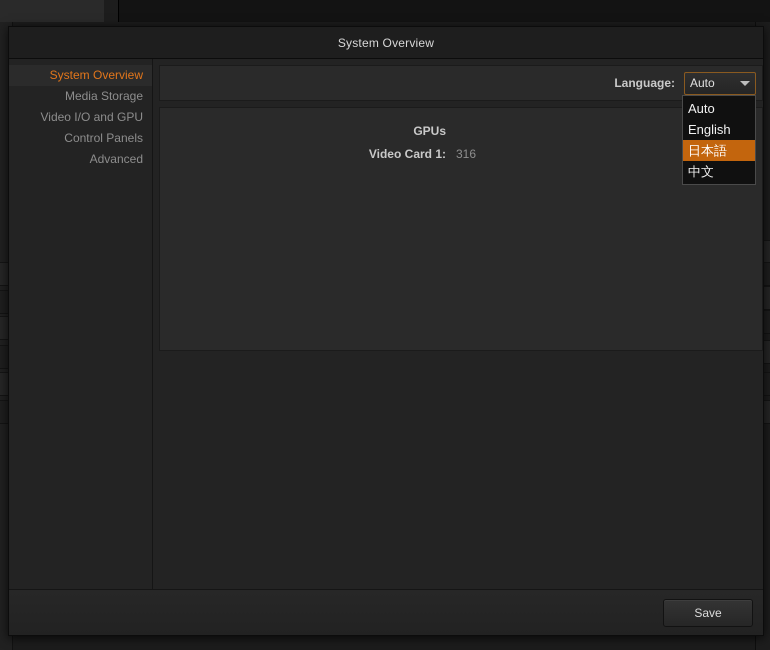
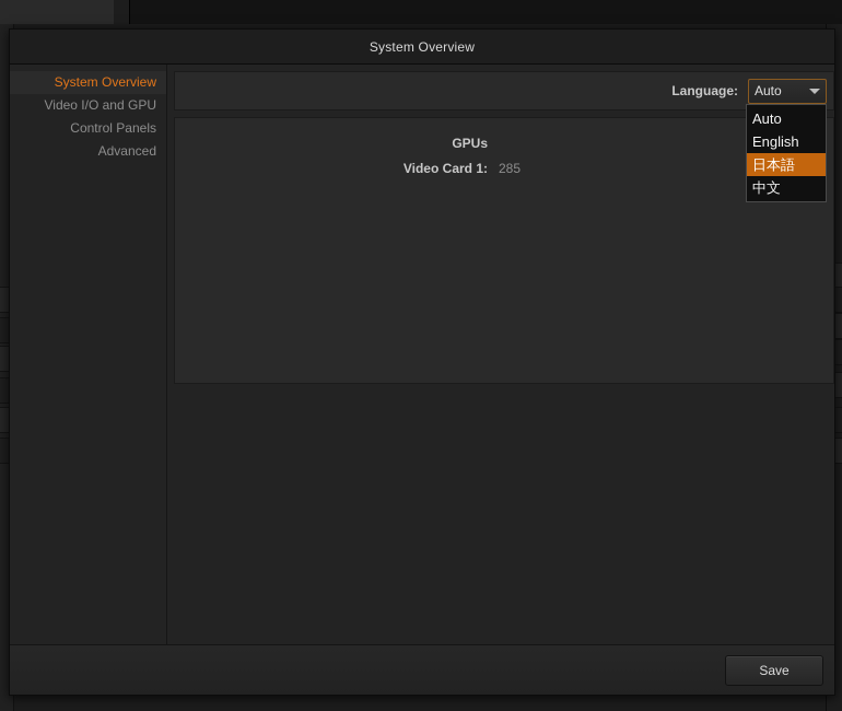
  System Overview
  System Overview
- Media Storage
  Video I/O and GPU
  Control Panels
  Advanced
  Language:
  Auto
  Auto
  English
  日本語
  中文
  GPUs
  Video Card 1:
- 316
+ 285
  Save
